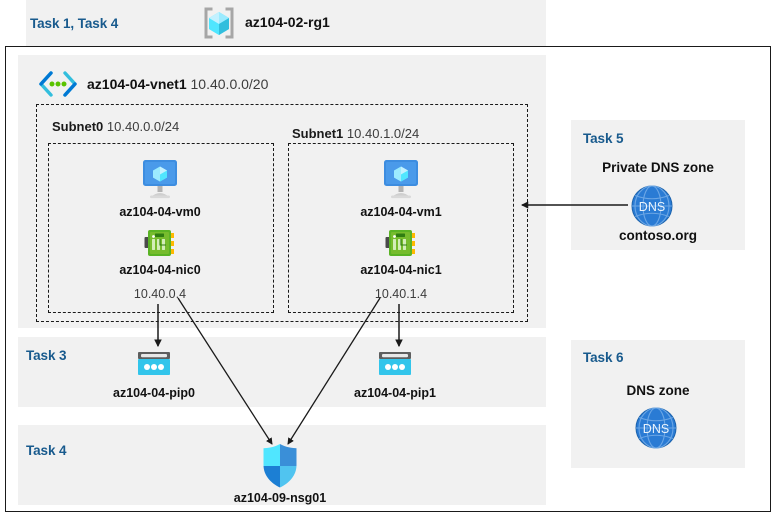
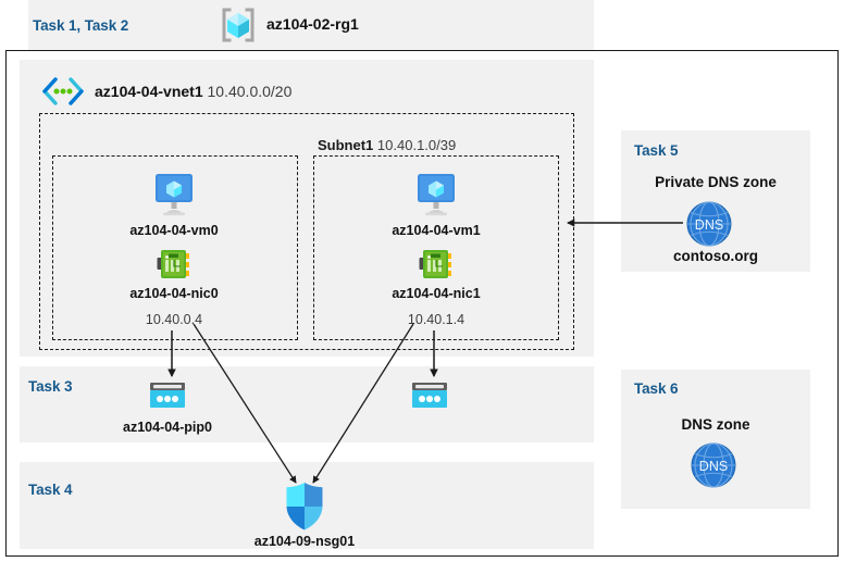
- Task 1, Task 4
+ Task 1, Task 2
  az104-02-rg1
  az104-04-vnet1 10.40.0.0/20
- Subnet0 10.40.0.0/24
  az104-04-vm0
  az104-04-nic0
  10.40.0.4
- Subnet1 10.40.1.0/24
+ Subnet1 10.40.1.0/39
  az104-04-vm1
  az104-04-nic1
  10.40.1.4
  Task 3
  az104-04-pip0
- az104-04-pip1
  Task 4
  az104-09-nsg01
  Task 5
  Private DNS zone
  DNS
  contoso.org
  Task 6
  DNS zone
  DNS
